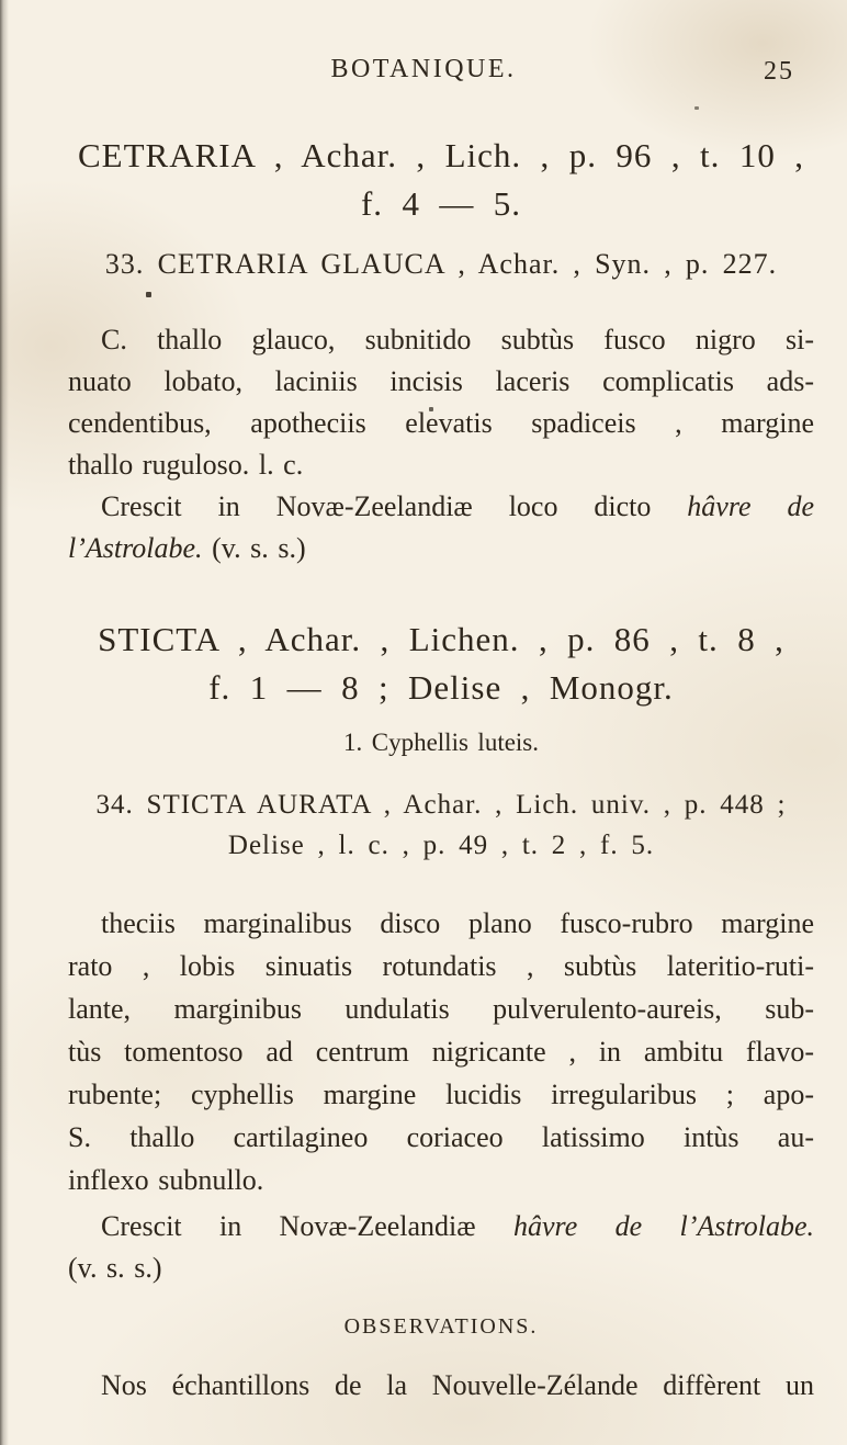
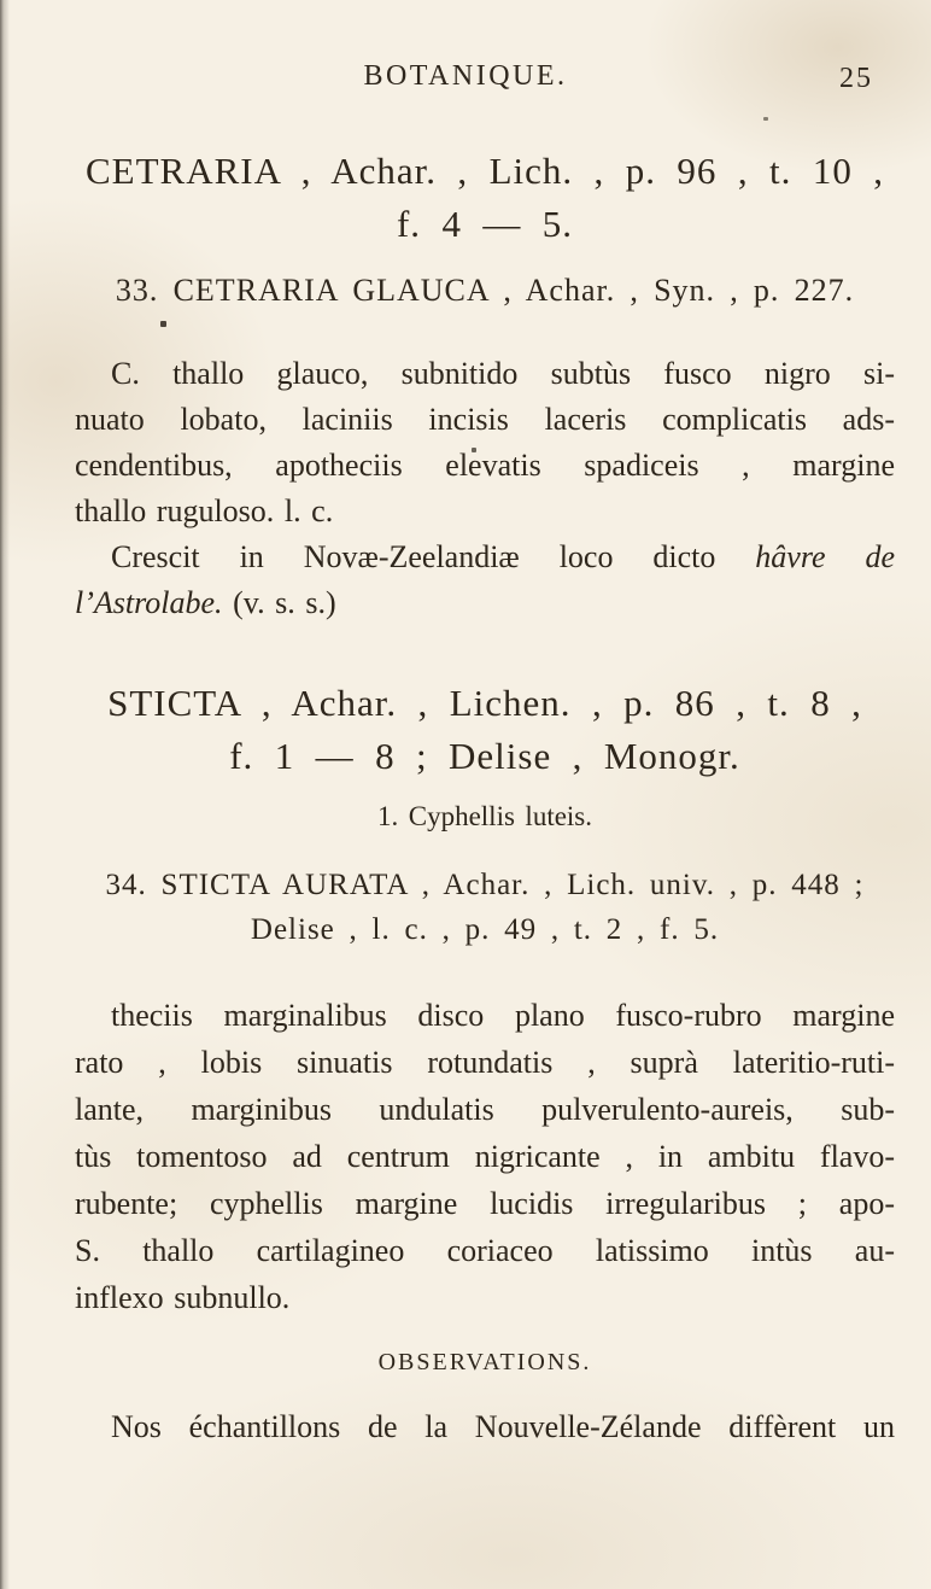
  BOTANIQUE.
  25
  CETRARIA , Achar. , Lich. , p. 96 , t. 10 ,
  f. 4 — 5.
  33. CETRARIA GLAUCA , Achar. , Syn. , p. 227.
  C. thallo glauco, subnitido subtùs fusco nigro si-
  nuato lobato, laciniis incisis laceris complicatis ads-
  cendentibus, apotheciis elevatis spadiceis , margine
  thallo ruguloso. l. c.
  Crescit in Novæ-Zeelandiæ loco dicto hâvre de
  l’Astrolabe. (v. s. s.)
  STICTA , Achar. , Lichen. , p. 86 , t. 8 ,
  f. 1 — 8 ; Delise , Monogr.
  1. Cyphellis luteis.
  34. STICTA AURATA , Achar. , Lich. univ. , p. 448 ;
  Delise , l. c. , p. 49 , t. 2 , f. 5.
  theciis marginalibus disco plano fusco-rubro margine
- rato , lobis sinuatis rotundatis , subtùs lateritio-ruti-
+ rato , lobis sinuatis rotundatis , suprà lateritio-ruti-
  lante, marginibus undulatis pulverulento-aureis, sub-
  tùs tomentoso ad centrum nigricante , in ambitu flavo-
  rubente; cyphellis margine lucidis irregularibus ; apo-
  S. thallo cartilagineo coriaceo latissimo intùs au-
  inflexo subnullo.
- Crescit in Novæ-Zeelandiæ hâvre de l’Astrolabe.
- (v. s. s.)
  OBSERVATIONS.
  Nos échantillons de la Nouvelle-Zélande diffèrent un
